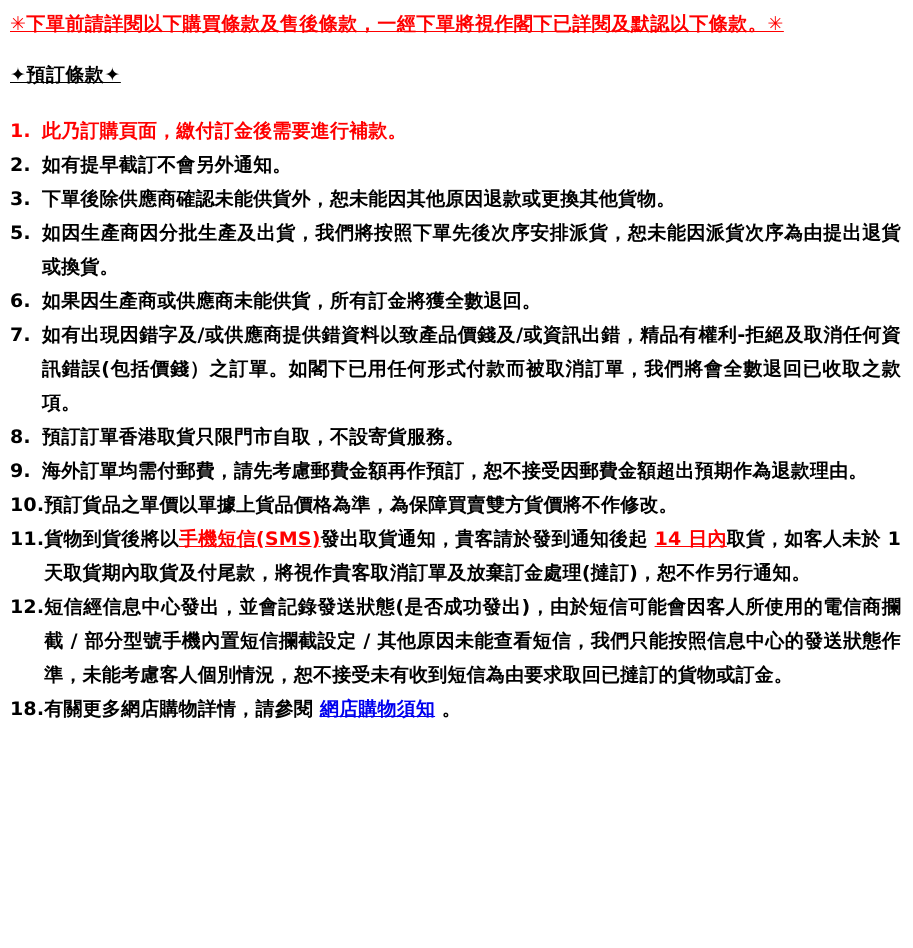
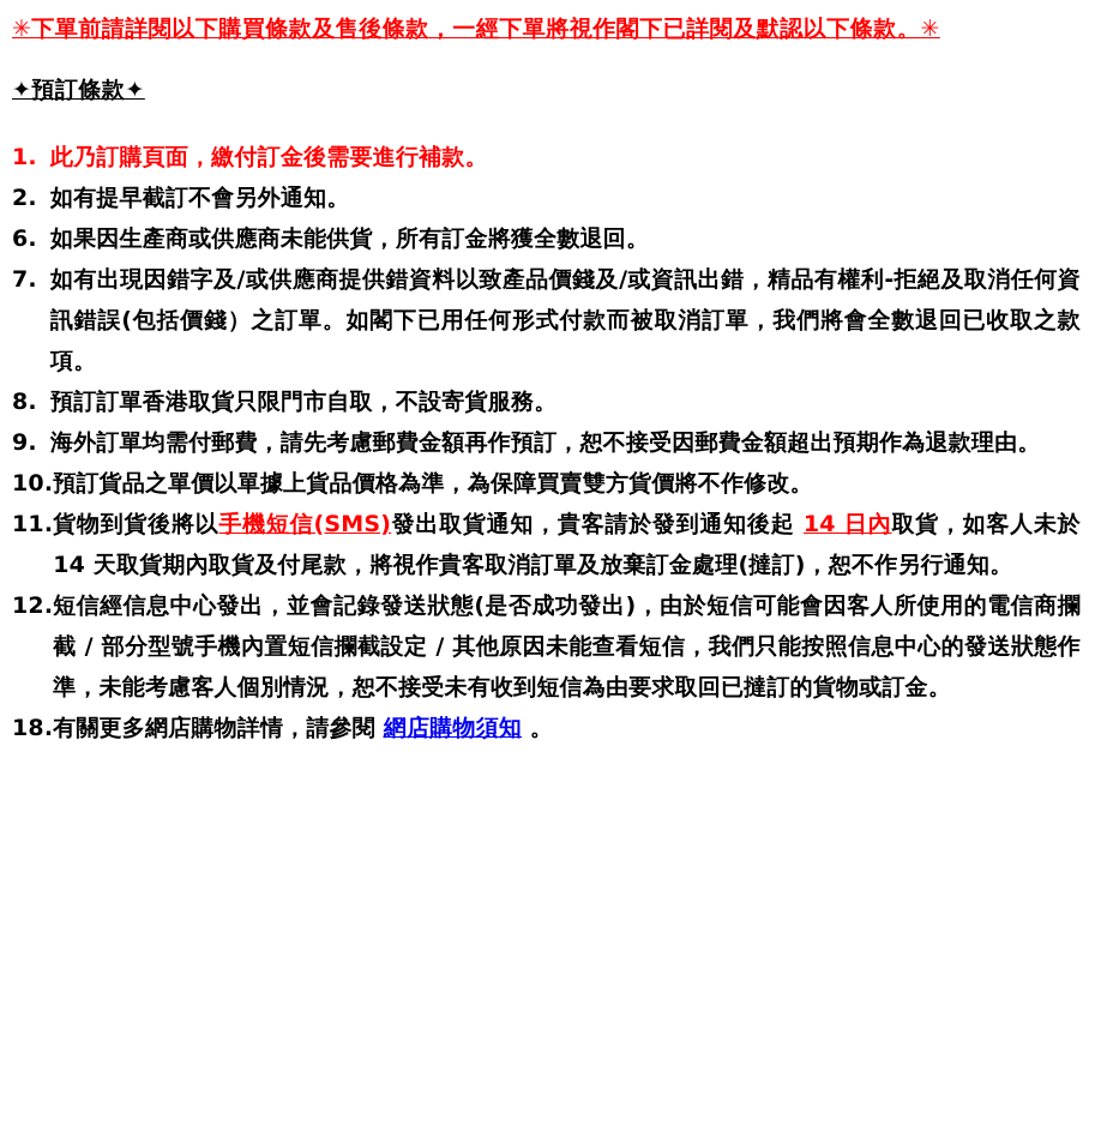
  ✳下單前請詳閱以下購買條款及售後條款，一經下單將視作閣下已詳閱及默認以下條款。✳
  ✦預訂條款✦
  1.
  此乃訂購頁面，繳付訂金後需要進行補款。
  2.
  如有提早截訂不會另外通知。
- 3.
- 下單後除供應商確認未能供貨外，恕未能因其他原因退款或更換其他貨物。
- 5.
- 如因生產商因分批生產及出貨，我們將按照下單先後次序安排派貨，恕未能因派貨次序為由提出退貨或換貨。
  6.
  如果因生產商或供應商未能供貨，所有訂金將獲全數退回。
  7.
  如有出現因錯字及/或供應商提供錯資料以致產品價錢及/或資訊出錯，精品有權利-拒絕及取消任何資訊錯誤(包括價錢）之訂單。如閣下已用任何形式付款而被取消訂單，我們將會全數退回已收取之款項。
  8.
  預訂訂單香港取貨只限門市自取，不設寄貨服務。
  9.
  海外訂單均需付郵費，請先考慮郵費金額再作預訂，恕不接受因郵費金額超出預期作為退款理由。
  10.
  預訂貨品之單價以單據上貨品價格為準，為保障買賣雙方貨價將不作修改。
  11.
- 貨物到貨後將以手機短信(SMS)發出取貨通知，貴客請於發到通知後起 14 日內取貨，如客人未於 1 天取貨期內取貨及付尾款，將視作貴客取消訂單及放棄訂金處理(撻訂)，恕不作另行通知。
+ 貨物到貨後將以手機短信(SMS)發出取貨通知，貴客請於發到通知後起 14 日內取貨，如客人未於 14 天取貨期內取貨及付尾款，將視作貴客取消訂單及放棄訂金處理(撻訂)，恕不作另行通知。
  12.
  短信經信息中心發出，並會記錄發送狀態(是否成功發出)，由於短信可能會因客人所使用的電信商攔截 / 部分型號手機內置短信攔截設定 / 其他原因未能查看短信，我們只能按照信息中心的發送狀態作準，未能考慮客人個別情況，恕不接受未有收到短信為由要求取回已撻訂的貨物或訂金。
  18.
  有關更多網店購物詳情，請參閱 網店購物須知 。
